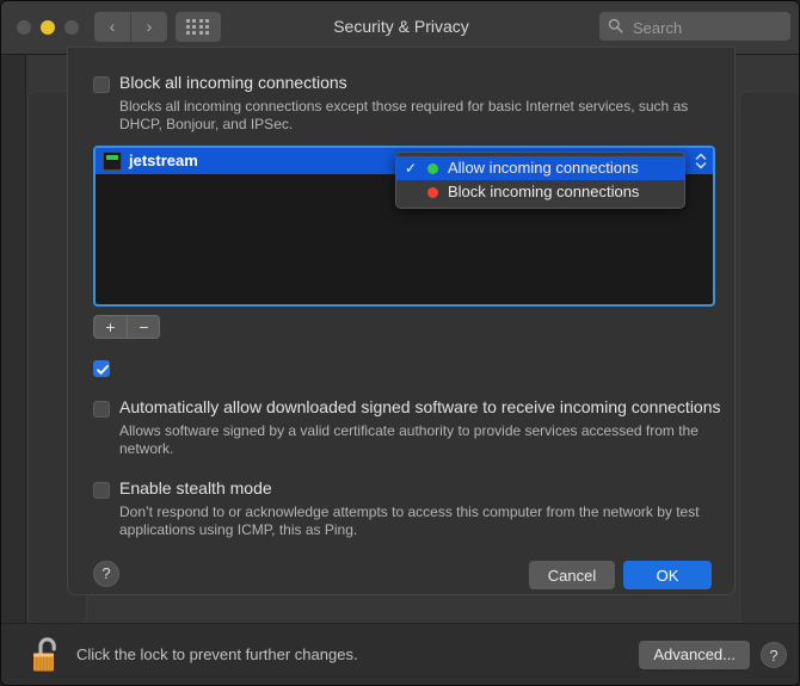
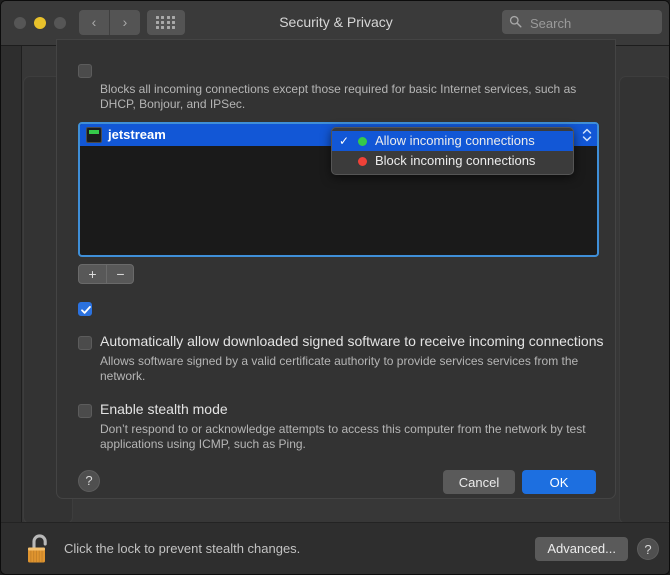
  ‹
  ›
  Security & Privacy
  Search
- Block all incoming connections
  Blocks all incoming connections except those required for basic Internet services, such as DHCP, Bonjour, and IPSec.
  jetstream
  ✓
  Allow incoming connections
  Block incoming connections
  +
  −
  Automatically allow downloaded signed software to receive incoming connections
- Allows software signed by a valid certificate authority to provide services accessed from the network.
+ Allows software signed by a valid certificate authority to provide services services from the network.
  Enable stealth mode
- Don’t respond to or acknowledge attempts to access this computer from the network by test applications using ICMP, this as Ping.
+ Don’t respond to or acknowledge attempts to access this computer from the network by test applications using ICMP, such as Ping.
  ?
  Cancel
  OK
- Click the lock to prevent further changes.
+ Click the lock to prevent stealth changes.
  Advanced...
  ?
